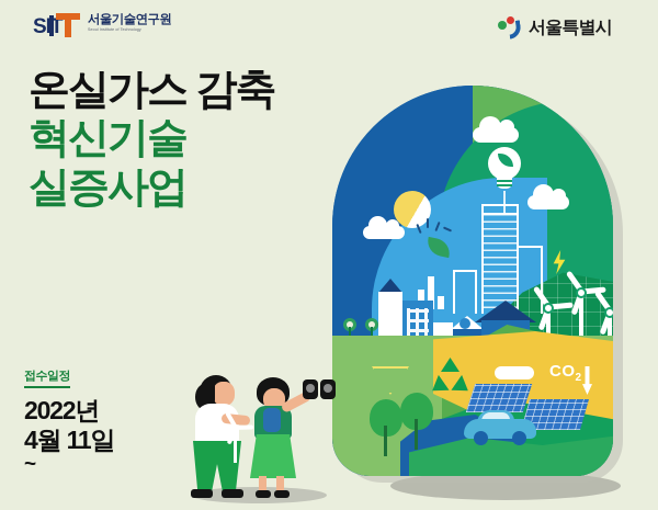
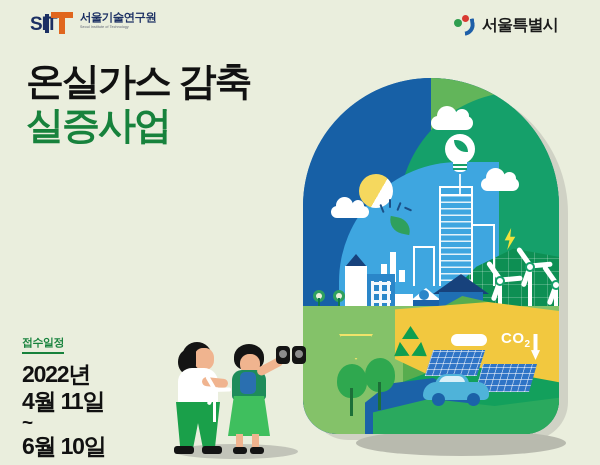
  SIT
  서울기술연구원
  서울특별시
  온실가스 감축
- 혁신기술
  실증사업
  접수일정
  2022년
  4월 11일
  ~
+ 6월 10일
  CO2
